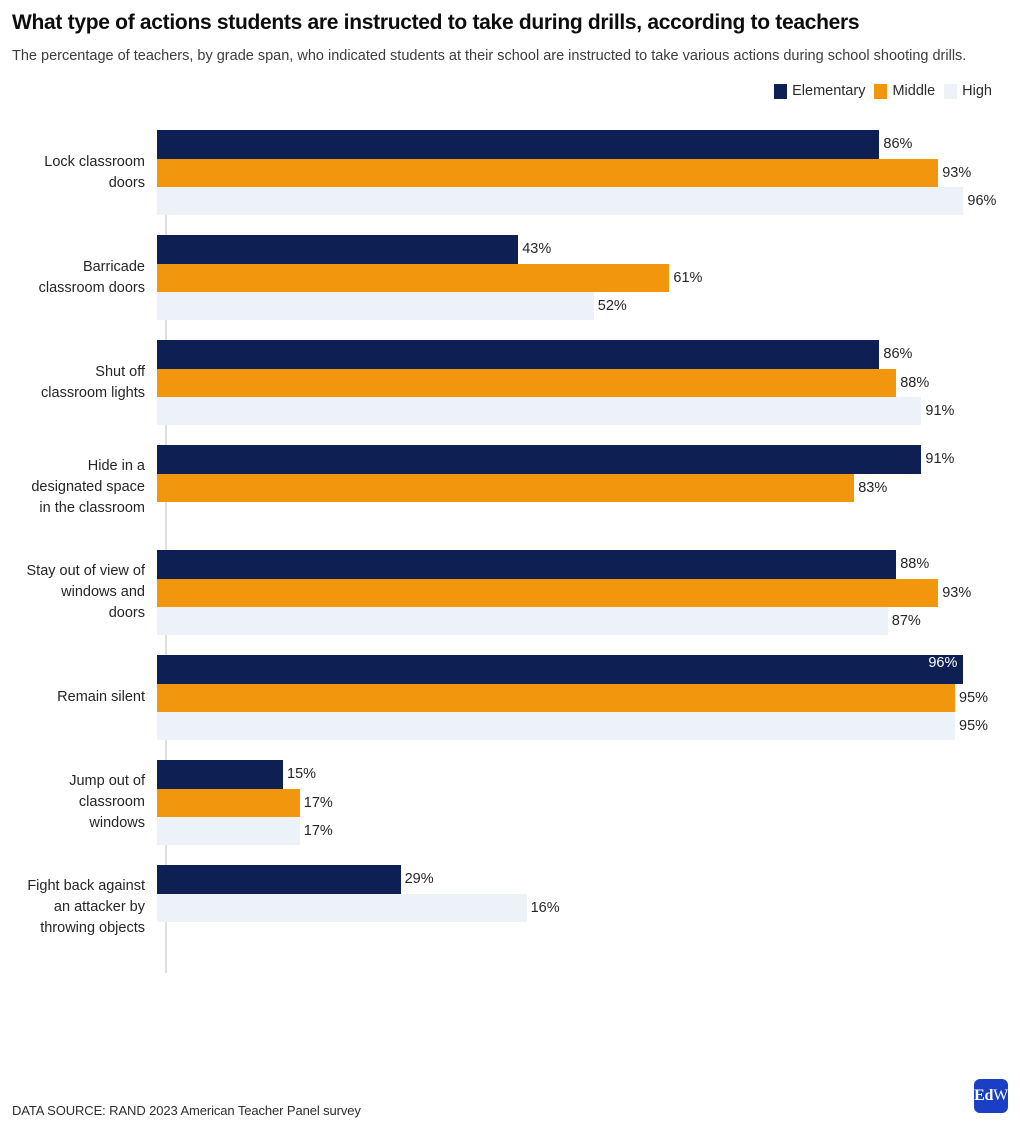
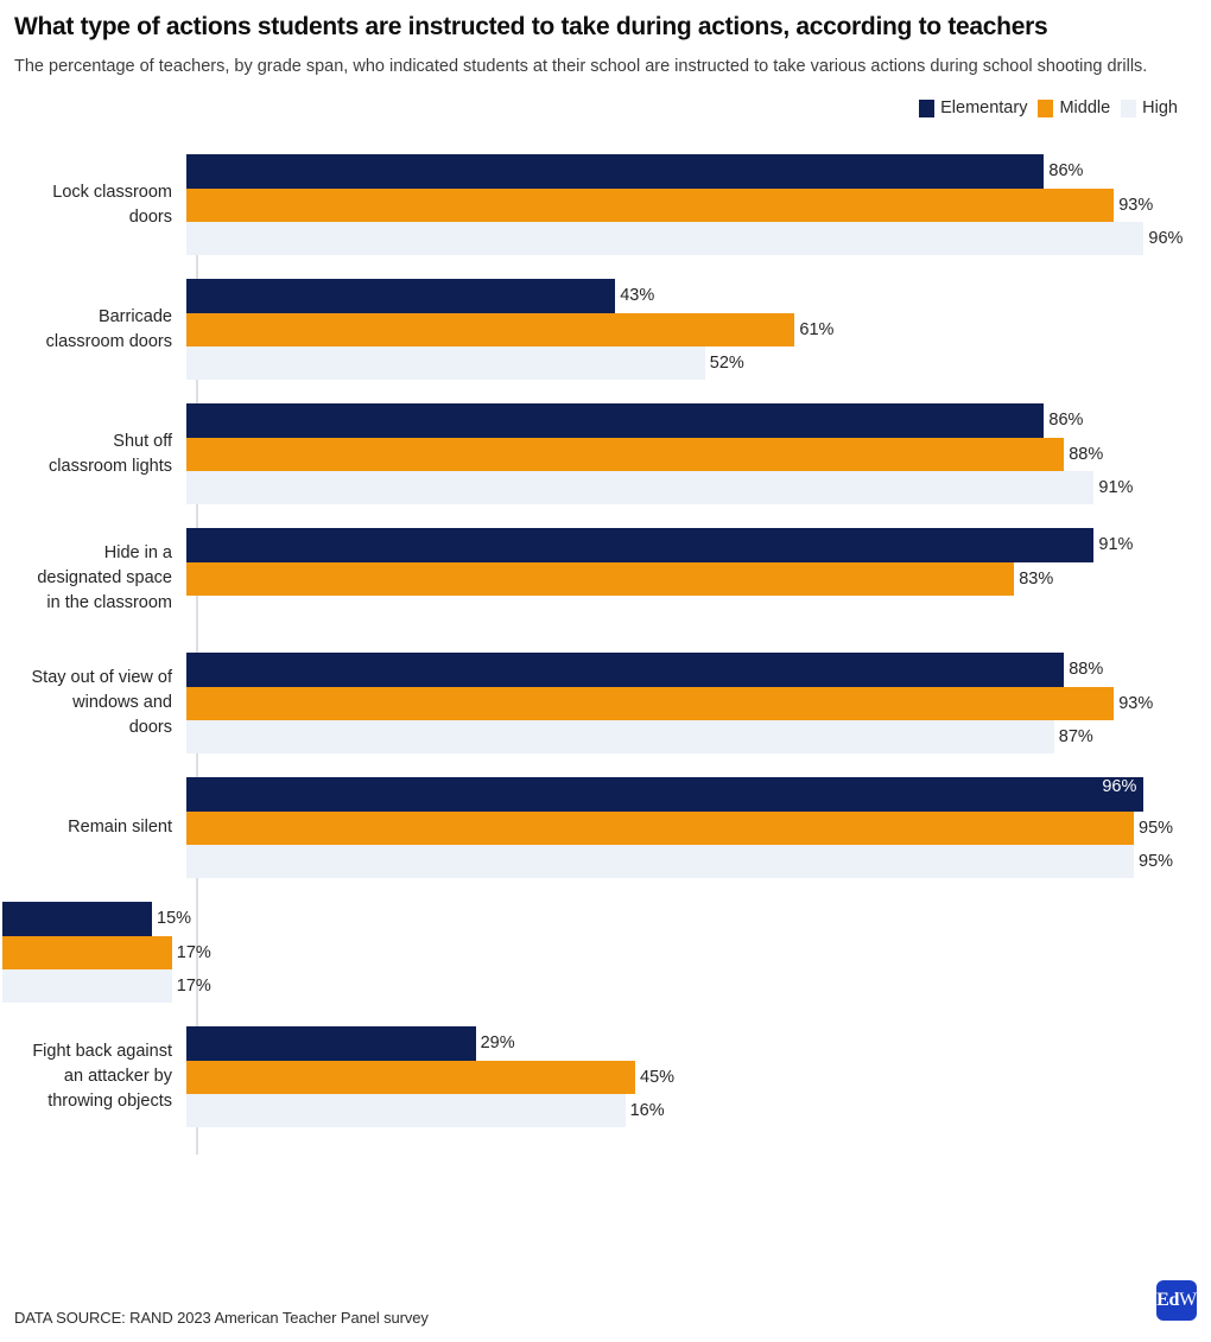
- What type of actions students are instructed to take during drills, according to teachers
+ What type of actions students are instructed to take during actions, according to teachers
  The percentage of teachers, by grade span, who indicated students at their school are instructed to take various actions during school shooting drills.
  Elementary
  Middle
  High
  Lock classroom
  doors
  86%
  93%
  96%
  Barricade
  classroom doors
  43%
  61%
  52%
  Shut off
  classroom lights
  86%
  88%
  91%
  Hide in a
  designated space
  in the classroom
  91%
  83%
  Stay out of view of
  windows and
  doors
  88%
  93%
  87%
  Remain silent
  96%
  95%
  95%
- Jump out of
- classroom
- windows
  15%
  17%
  17%
  Fight back against
  an attacker by
  throwing objects
  29%
+ 45%
  16%
  DATA SOURCE: RAND 2023 American Teacher Panel survey
  EdW
